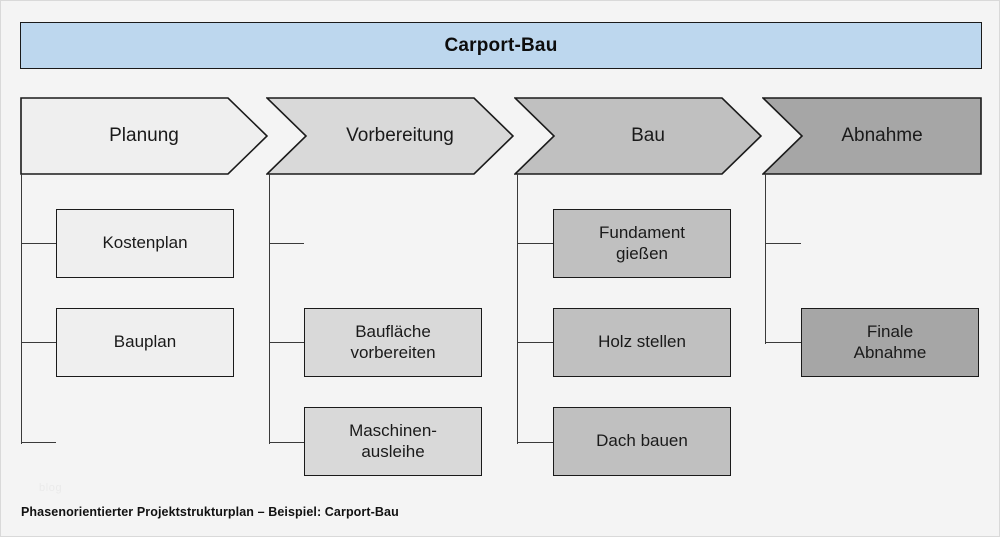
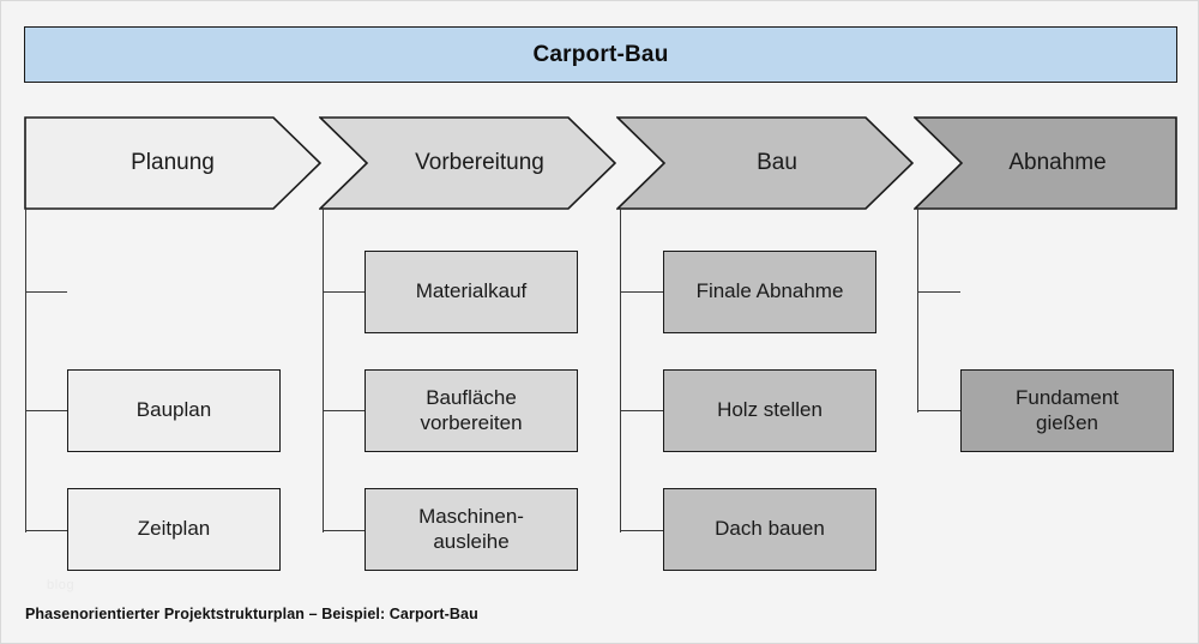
  Carport-Bau
  Planung
  Vorbereitung
  Bau
  Abnahme
- Kostenplan
  Bauplan
+ Zeitplan
+ Materialkauf
  Baufläche vorbereiten
  Maschinen-
  ausleihe
- Fundament gießen
+ Finale Abnahme
  Holz stellen
  Dach bauen
- Finale Abnahme
+ Fundament gießen
  Phasenorientierter Projektstrukturplan – Beispiel: Carport-Bau
